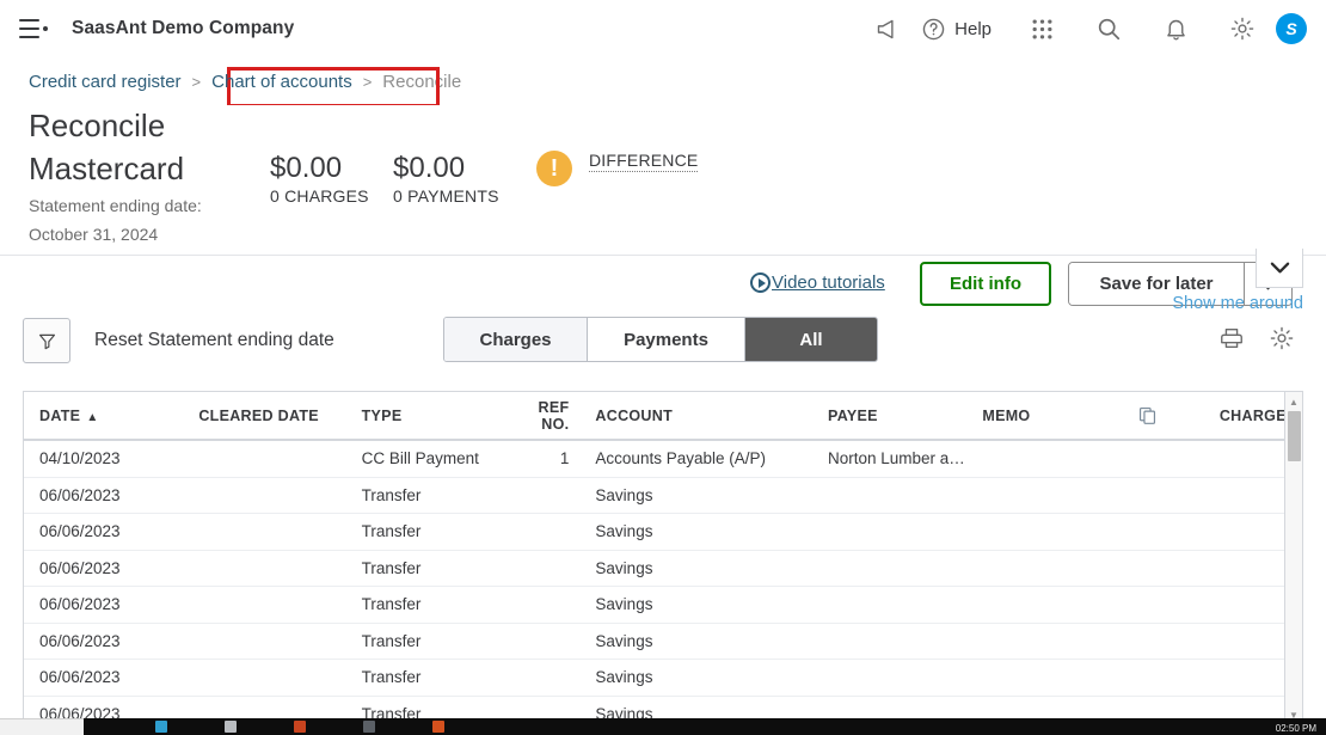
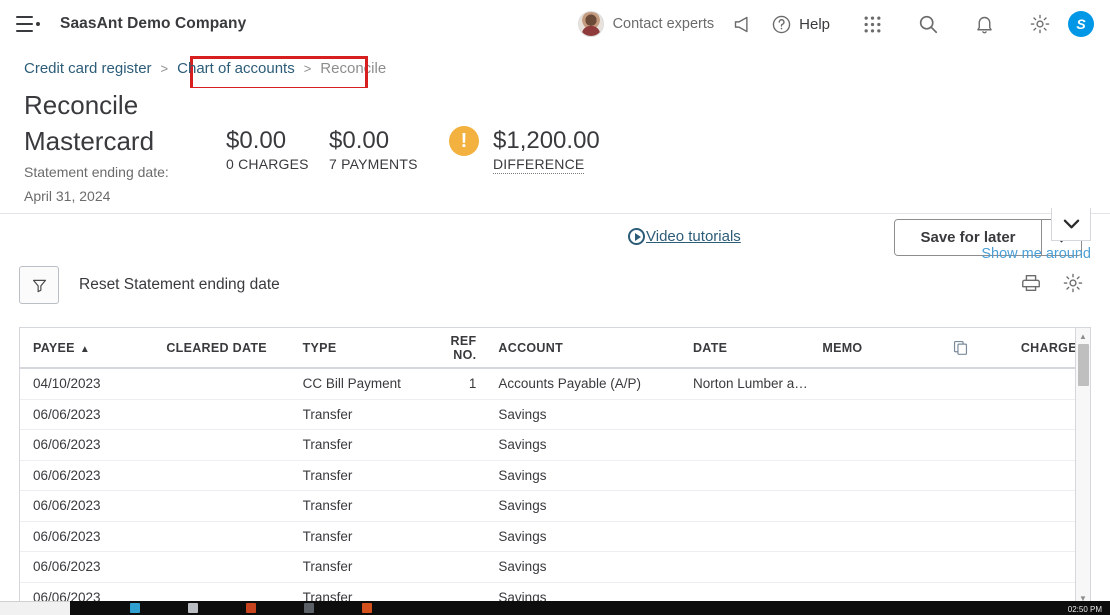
  SaasAnt Demo Company
+ Contact experts
  Help
  S
  Credit card register
  >
  Chart of accounts
  >
  Reconcile
  Reconcile
  Mastercard
  Statement ending date:
- October 31, 2024
+ April 31, 2024
  $0.00
  0 CHARGES
  $0.00
- 0 PAYMENTS
+ 7 PAYMENTS
+ $1,200.00
  DIFFERENCE
  Video tutorials
- Edit info
  Save for later
  !
  Show me around
  Reset Statement ending date
- Charges
- Payments
- All
- DATE ▲
+ PAYEE ▲
  CLEARED DATE
  TYPE
  REF NO.
  ACCOUNT
- PAYEE
+ DATE
  MEMO
  CHARGE
  04/10/2023
  CC Bill Payment
  1
  Accounts Payable (A/P)
  Norton Lumber a…
  06/06/2023
  Transfer
  Savings
  06/06/2023
  Transfer
  Savings
  06/06/2023
  Transfer
  Savings
  06/06/2023
  Transfer
  Savings
  06/06/2023
  Transfer
  Savings
  06/06/2023
  Transfer
  Savings
  06/06/2023
  Transfer
  Savings
  ▲
  ▼
  02:50 PM
